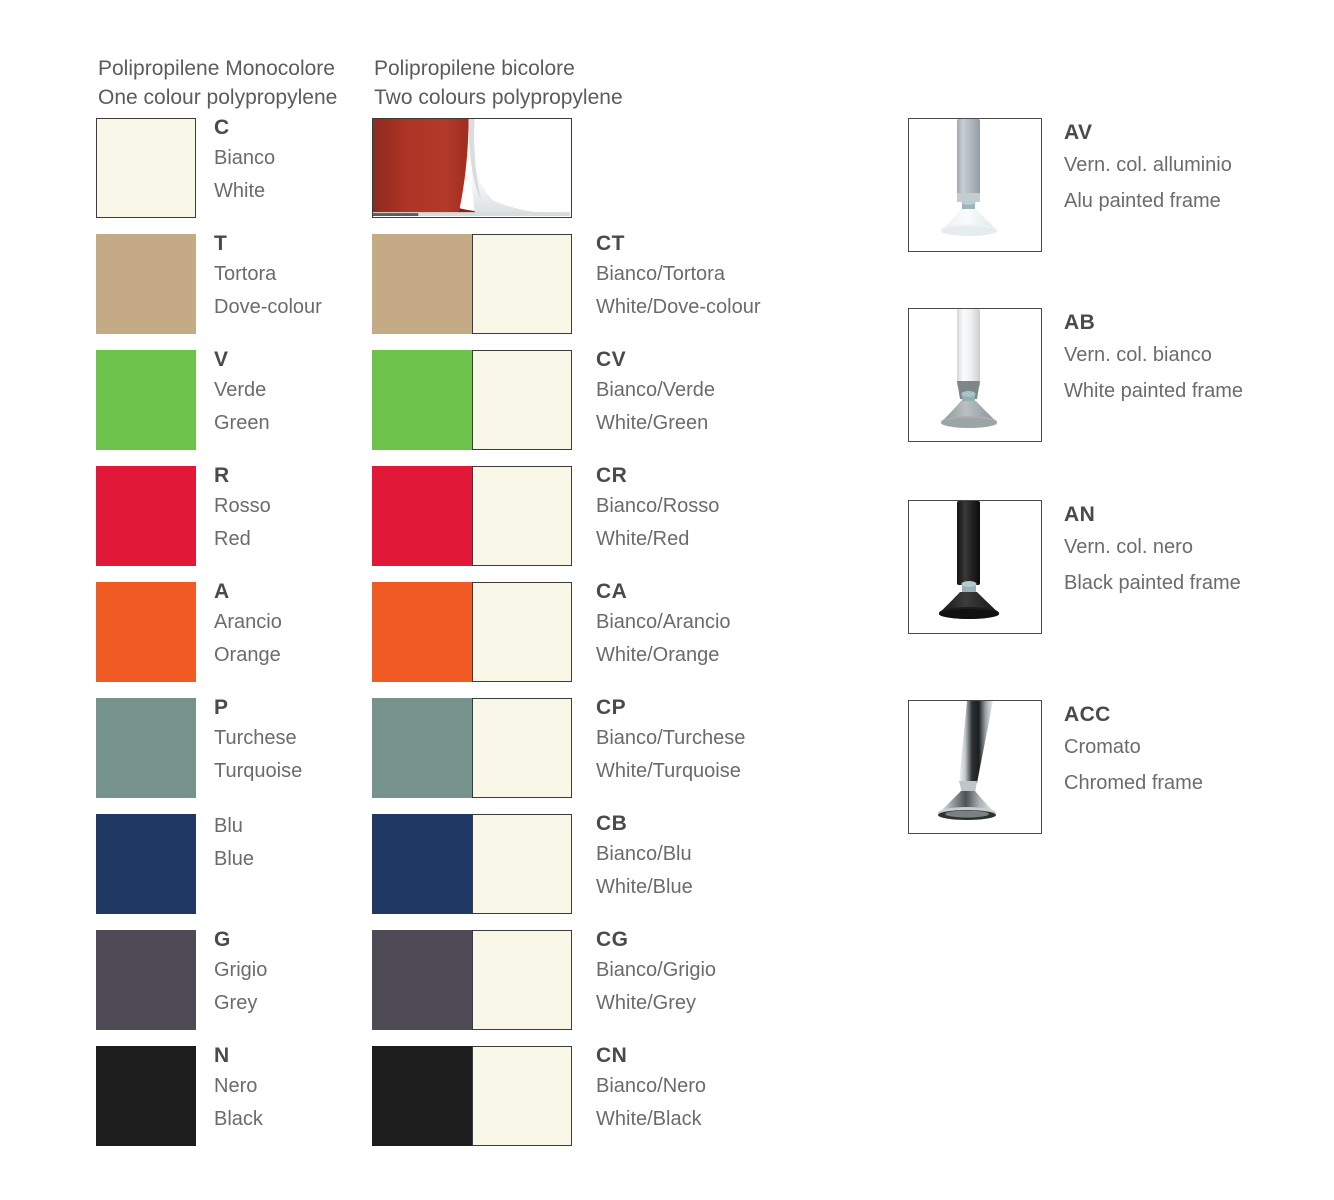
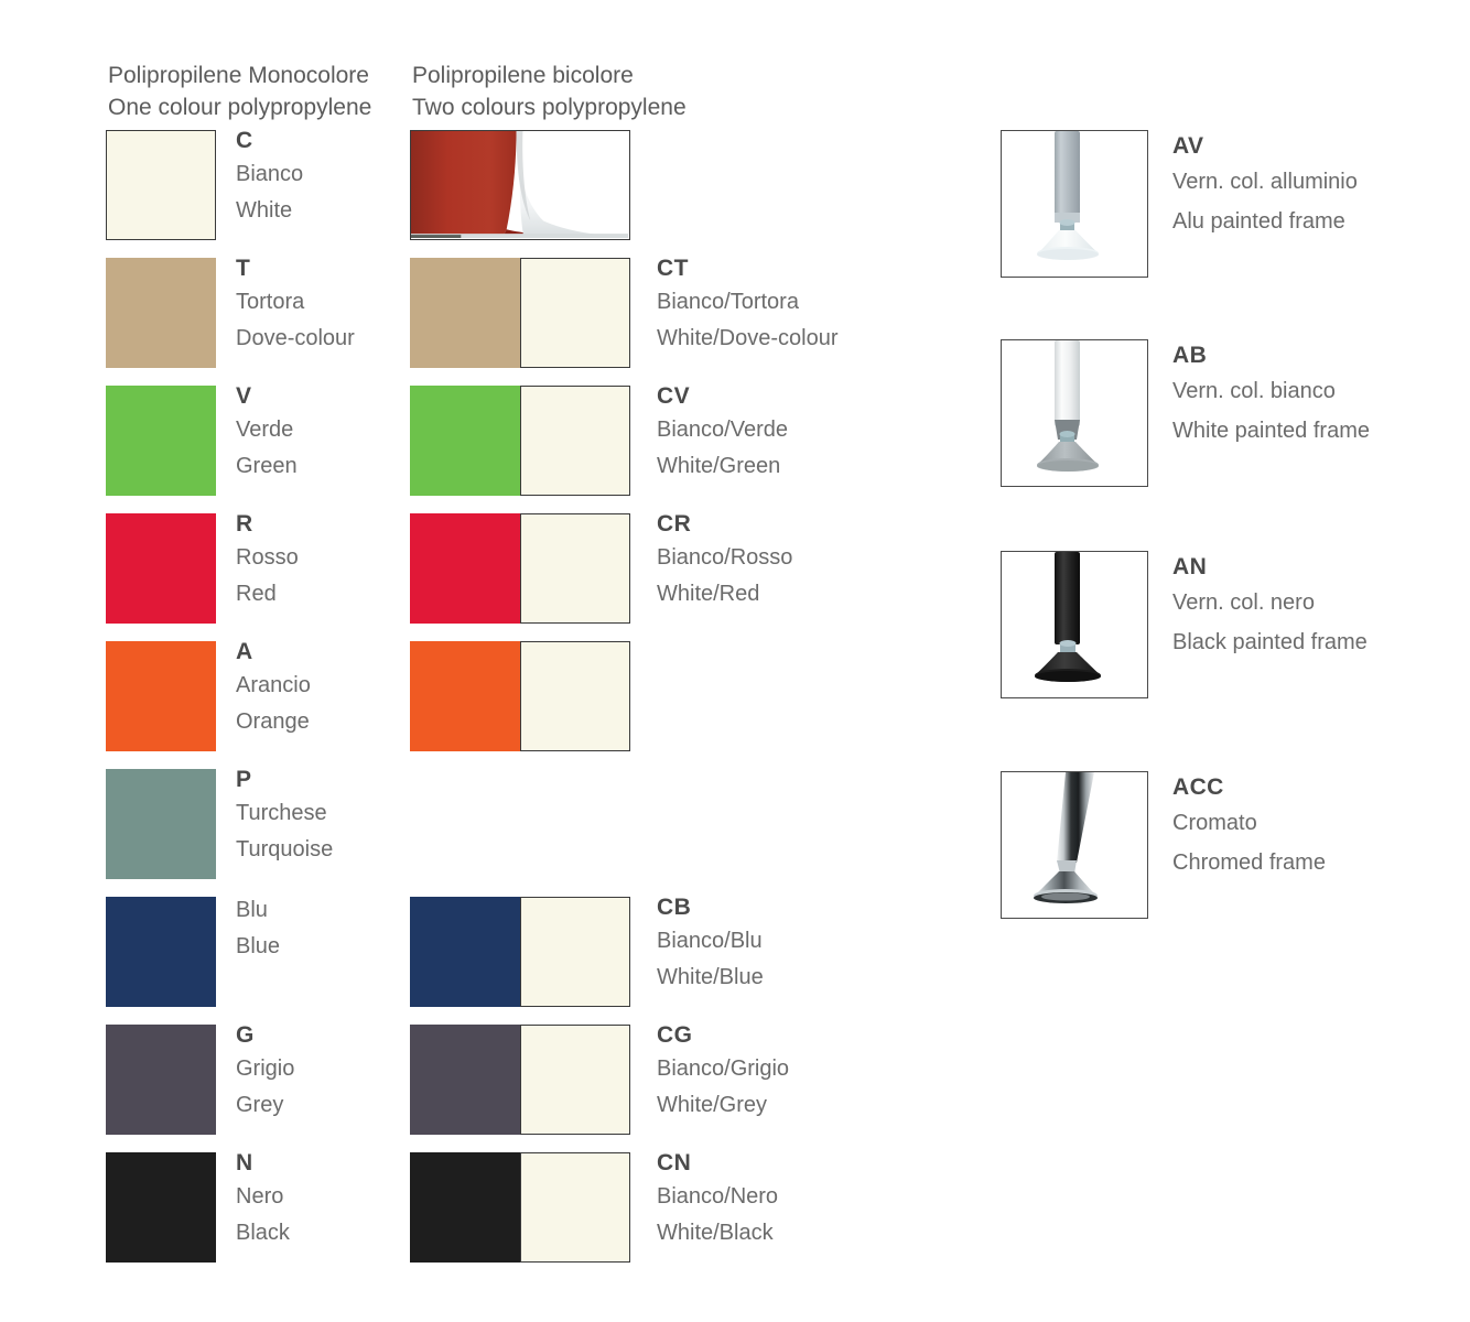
  Polipropilene Monocolore
  One colour polypropylene
  Polipropilene bicolore
  Two colours polypropylene
  C
  Bianco
  White
  T
  Tortora
  Dove-colour
  V
  Verde
  Green
  R
  Rosso
  Red
  A
  Arancio
  Orange
  P
  Turchese
  Turquoise
  Blu
  Blue
  G
  Grigio
  Grey
  N
  Nero
  Black
  CT
  Bianco/Tortora
  White/Dove-colour
  CV
  Bianco/Verde
  White/Green
  CR
  Bianco/Rosso
  White/Red
- CA
- Bianco/Arancio
- White/Orange
- CP
- Bianco/Turchese
- White/Turquoise
  CB
  Bianco/Blu
  White/Blue
  CG
  Bianco/Grigio
  White/Grey
  CN
  Bianco/Nero
  White/Black
  AV
  Vern. col. alluminio
  Alu painted frame
  AB
  Vern. col. bianco
  White painted frame
  AN
  Vern. col. nero
  Black painted frame
  ACC
  Cromato
  Chromed frame
